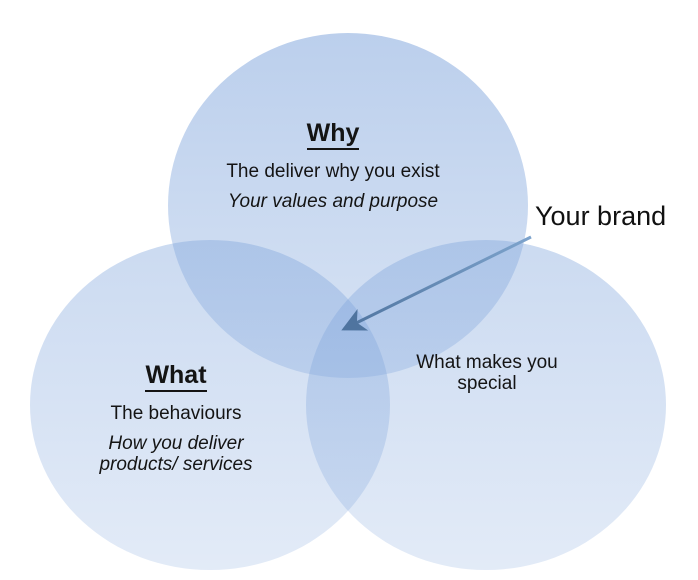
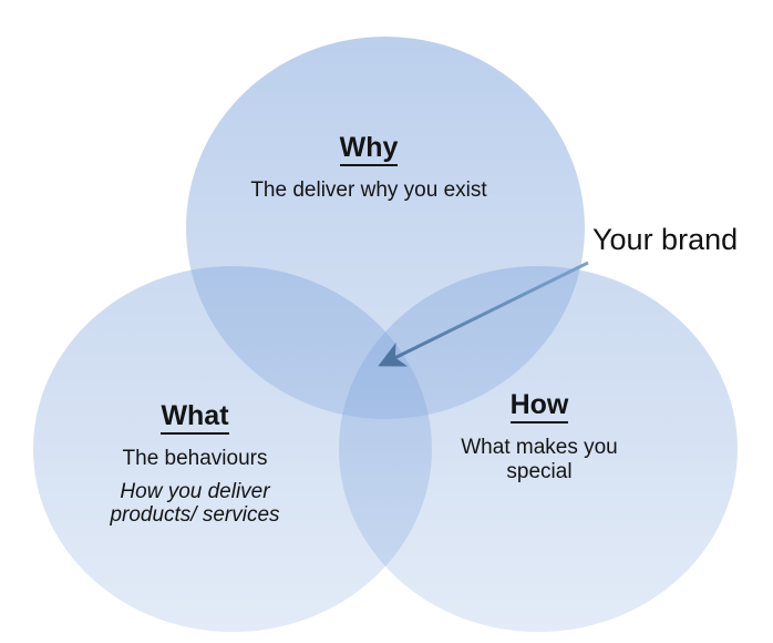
  Why
  The deliver why you exist
- Your values and purpose
  What
  The behaviours
  How you deliver products/ services
+ How
  What makes you special
  Your brand
